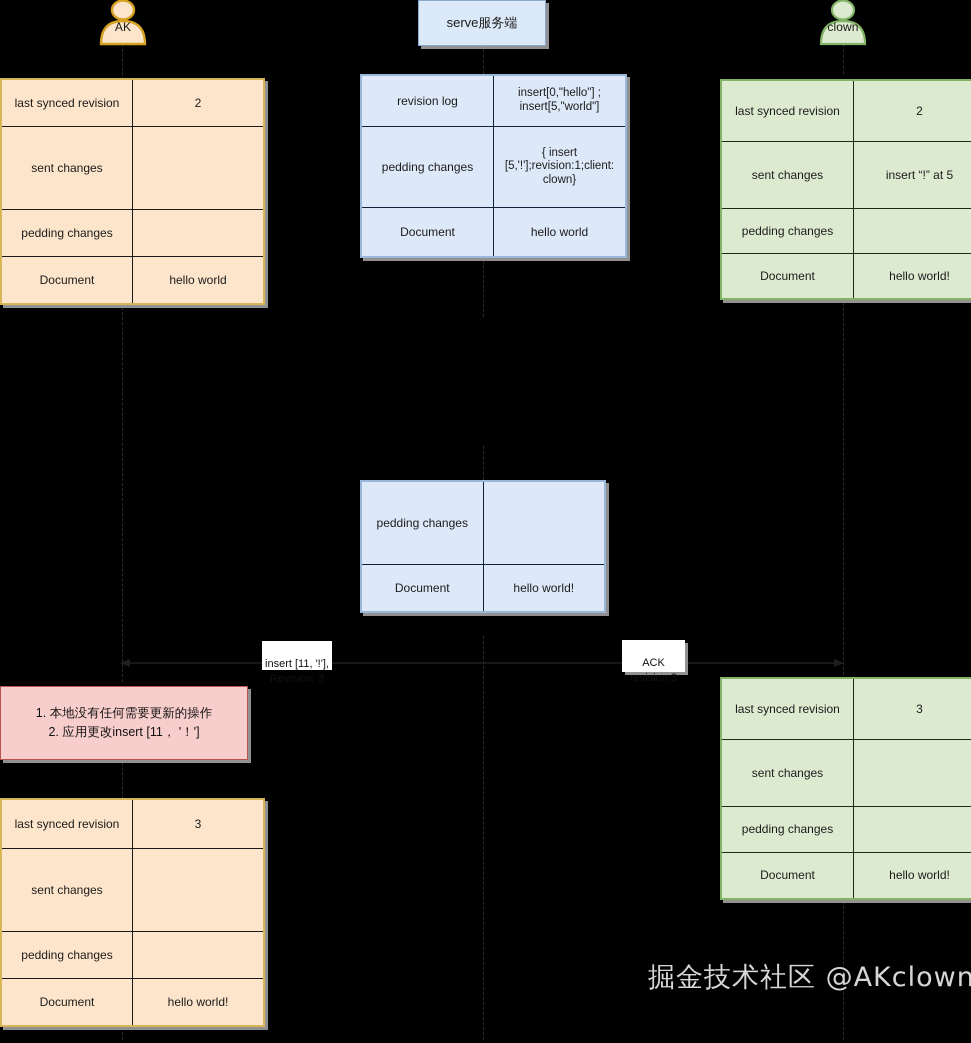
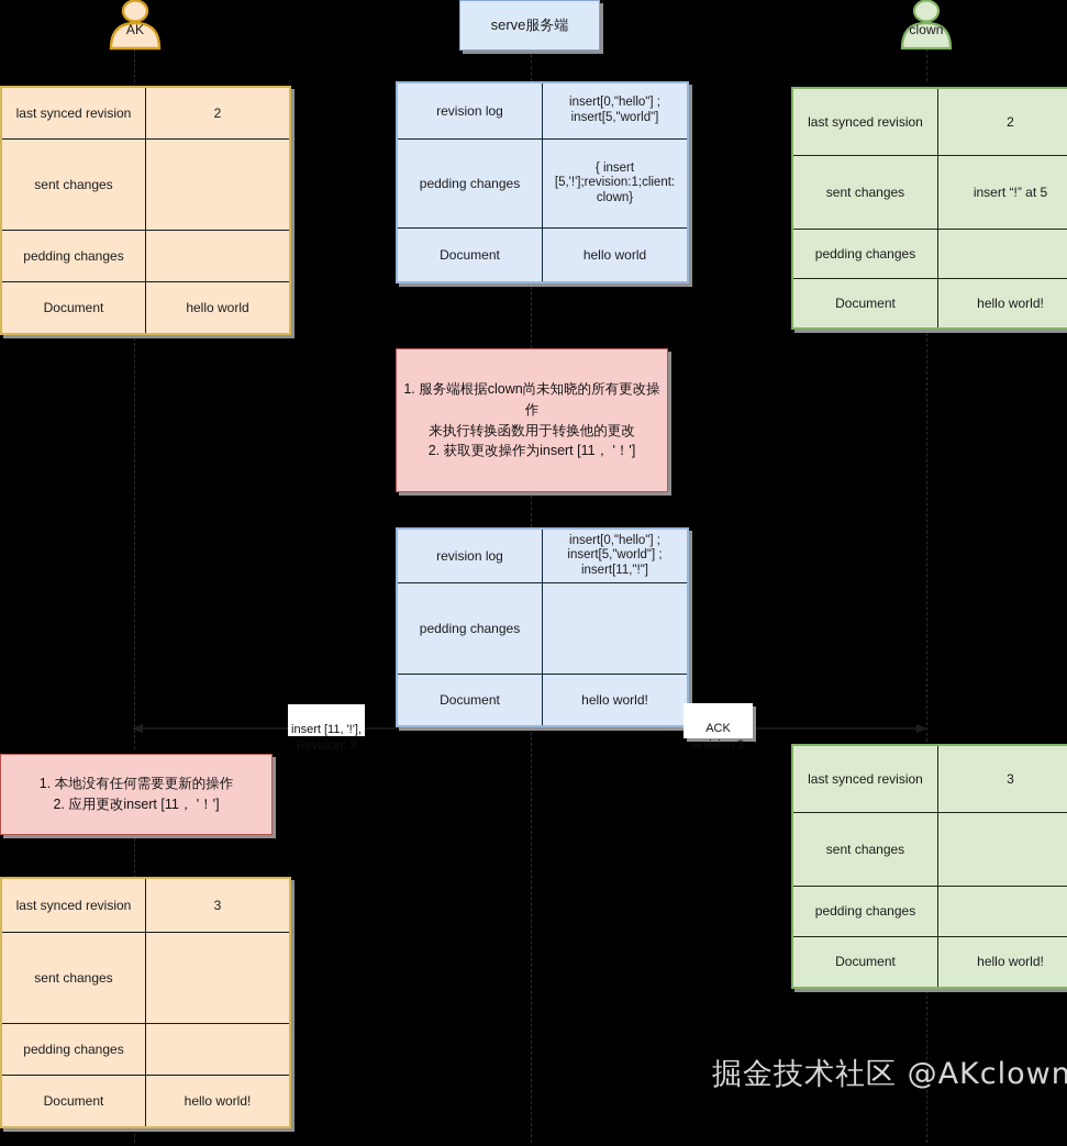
  AK
  clown
  serve服务端
  last synced revision	2
  sent changes
  pedding changes
  Document	hello world
  revision log	insert[0,"hello"] ; insert[5,"world"]
  pedding changes	{ insert [5,'!'];revision:1;client: clown}
  Document	hello world
  last synced revision	2
  sent changes	insert “!” at 5
  pedding changes
  Document	hello world!
+ 1. 服务端根据clown尚未知晓的所有更改操作
+ 来执行转换函数用于转换他的更改
+ 2. 获取更改操作为insert [11， '！']
+ revision log	insert[0,"hello"] ; insert[5,"world"] ; insert[11,"!"]
  pedding changes
  Document	hello world!
  insert [11, '!'],
  ACK
  revision:3
  1. 本地没有任何需要更新的操作
  2. 应用更改insert [11， '！']
  last synced revision	3
  sent changes
  pedding changes
  Document	hello world!
  last synced revision	3
  sent changes
  pedding changes
  Document	hello world!
  掘金技术社区 @AKclown
